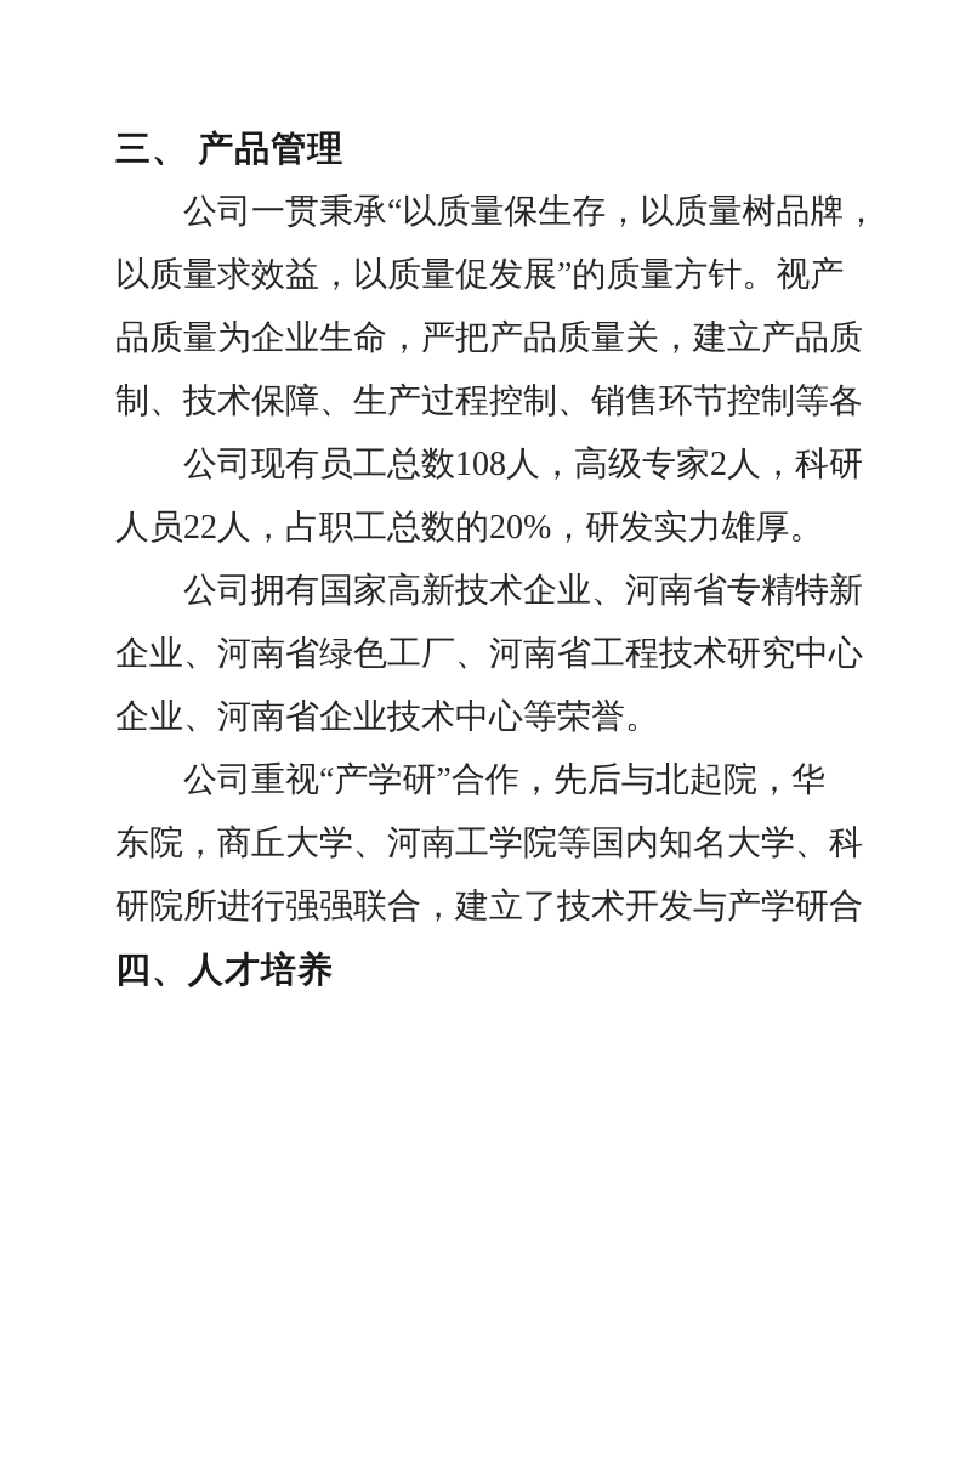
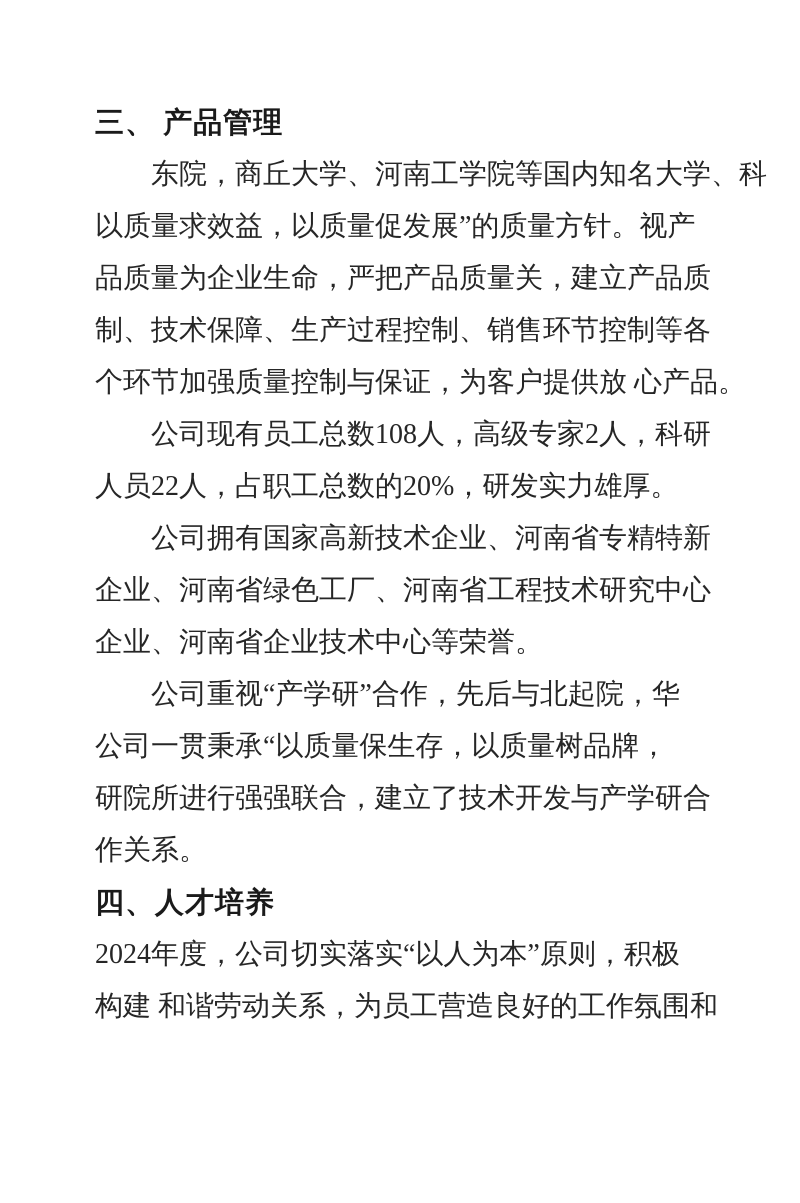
  三、 产品管理
- 公司一贯秉承“以质量保生存，以质量树品牌，
+ 东院，商丘大学、河南工学院等国内知名大学、科
  以质量求效益，以质量促发展”的质量方针。视产
  品质量为企业生命，严把产品质量关，建立产品质
  制、技术保障、生产过程控制、销售环节控制等各
+ 个环节加强质量控制与保证，为客户提供放 心产品。
  公司现有员工总数108人，高级专家2人，科研
  人员22人，占职工总数的20%，研发实力雄厚。
  公司拥有国家高新技术企业、河南省专精特新
  企业、河南省绿色工厂、河南省工程技术研究中心
  企业、河南省企业技术中心等荣誉。
  公司重视“产学研”合作，先后与北起院，华
- 东院，商丘大学、河南工学院等国内知名大学、科
+ 公司一贯秉承“以质量保生存，以质量树品牌，
  研院所进行强强联合，建立了技术开发与产学研合
+ 作关系。
  四、人才培养
+ 2024年度，公司切实落实“以人为本”原则，积极
+ 构建 和谐劳动关系，为员工营造良好的工作氛围和
